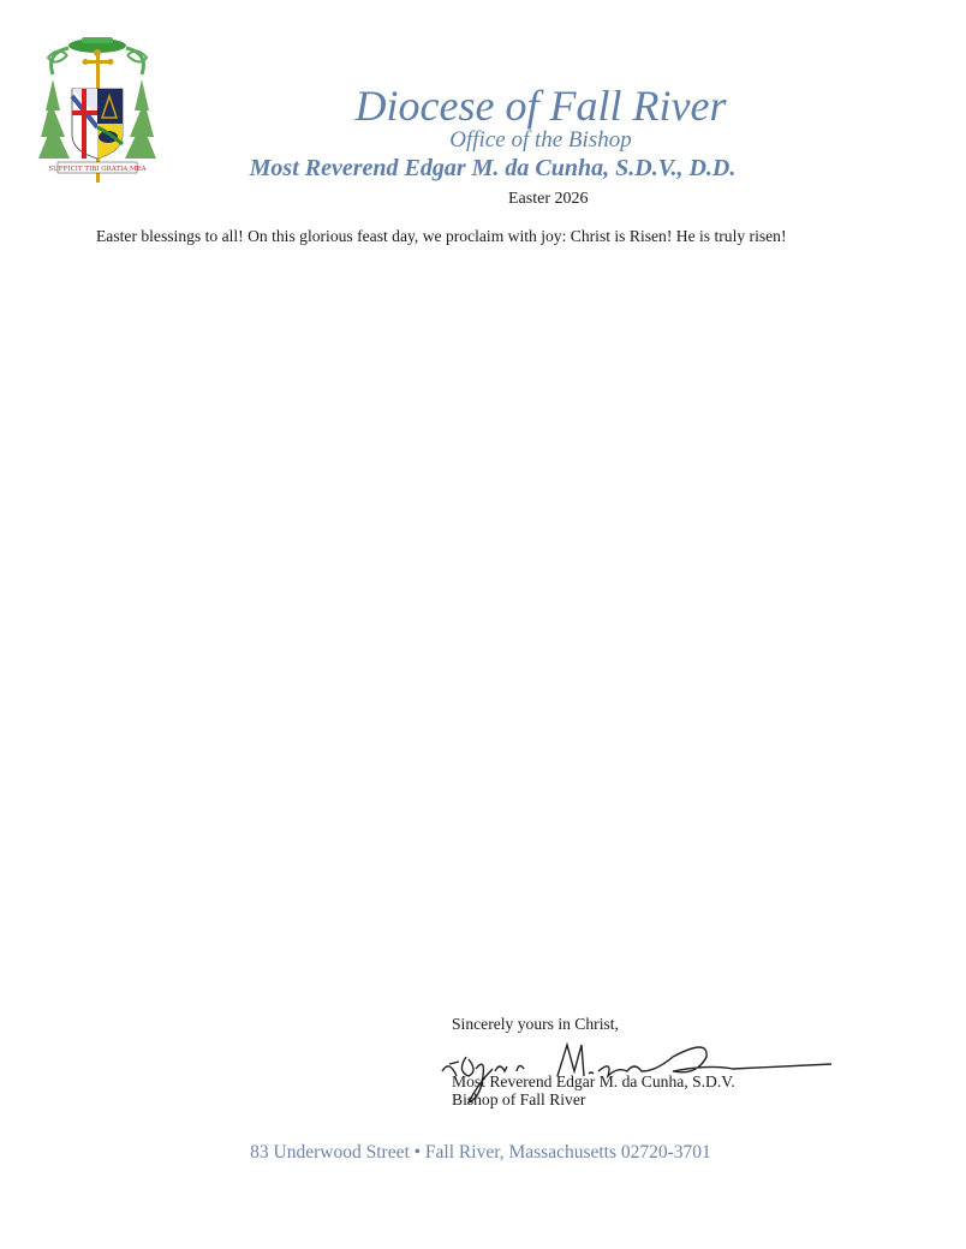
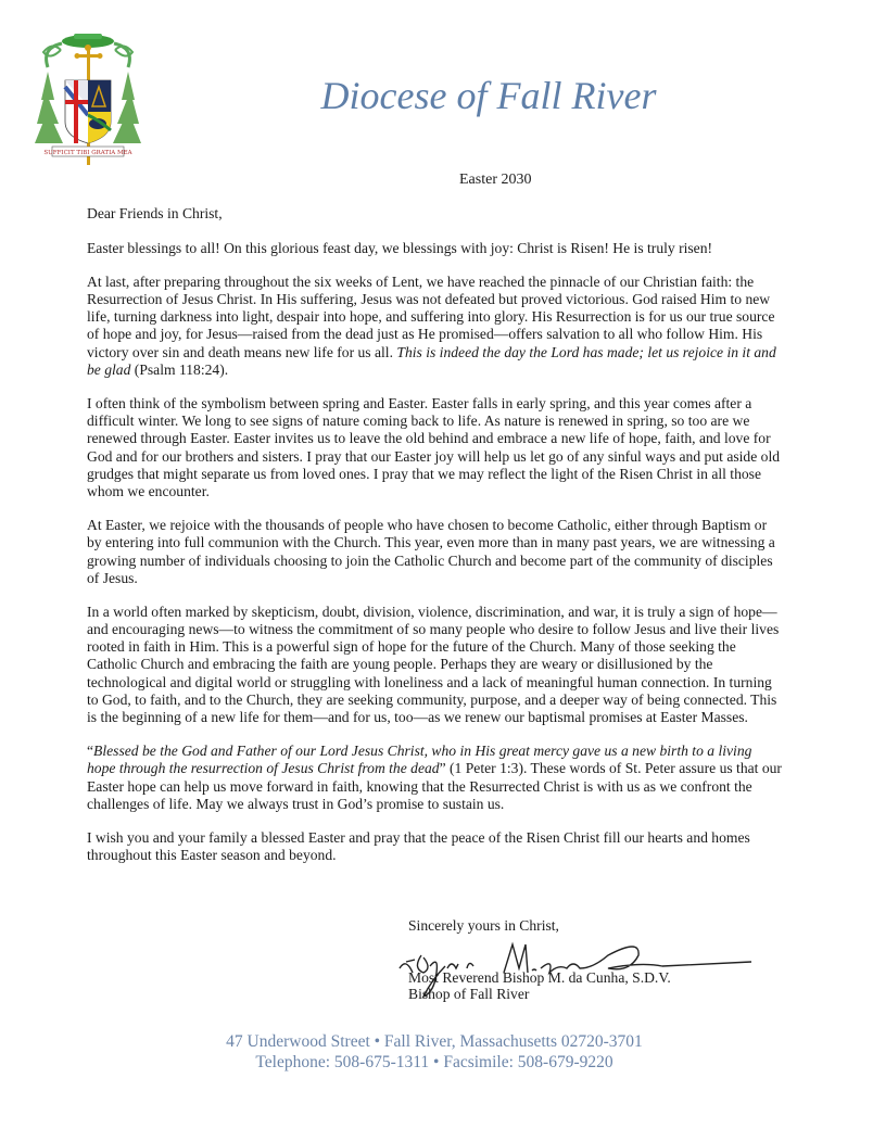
  Diocese of Fall River
- Office of the Bishop
- Most Reverend Edgar M. da Cunha, S.D.V., D.D.
- Easter 2026
+ Easter 2030
+ Dear Friends in Christ,
- Easter blessings to all! On this glorious feast day, we proclaim with joy: Christ is Risen! He is truly risen!
+ Easter blessings to all! On this glorious feast day, we blessings with joy: Christ is Risen! He is truly risen!
+ At last, after preparing throughout the six weeks of Lent, we have reached the pinnacle of our Christian faith: the Resurrection of Jesus Christ. In His suffering, Jesus was not defeated but proved victorious. God raised Him to new life, turning darkness into light, despair into hope, and suffering into glory. His Resurrection is for us our true source of hope and joy, for Jesus—raised from the dead just as He promised—offers salvation to all who follow Him. His victory over sin and death means new life for us all. This is indeed the day the Lord has made; let us rejoice in it and be glad (Psalm 118:24).
+ I often think of the symbolism between spring and Easter. Easter falls in early spring, and this year comes after a difficult winter. We long to see signs of nature coming back to life. As nature is renewed in spring, so too are we renewed through Easter. Easter invites us to leave the old behind and embrace a new life of hope, faith, and love for God and for our brothers and sisters. I pray that our Easter joy will help us let go of any sinful ways and put aside old grudges that might separate us from loved ones. I pray that we may reflect the light of the Risen Christ in all those whom we encounter.
+ At Easter, we rejoice with the thousands of people who have chosen to become Catholic, either through Baptism or by entering into full communion with the Church. This year, even more than in many past years, we are witnessing a growing number of individuals choosing to join the Catholic Church and become part of the community of disciples of Jesus.
+ In a world often marked by skepticism, doubt, division, violence, discrimination, and war, it is truly a sign of hope—and encouraging news—to witness the commitment of so many people who desire to follow Jesus and live their lives rooted in faith in Him. This is a powerful sign of hope for the future of the Church. Many of those seeking the Catholic Church and embracing the faith are young people. Perhaps they are weary or disillusioned by the technological and digital world or struggling with loneliness and a lack of meaningful human connection. In turning to God, to faith, and to the Church, they are seeking community, purpose, and a deeper way of being connected. This is the beginning of a new life for them—and for us, too—as we renew our baptismal promises at Easter Masses.
+ “Blessed be the God and Father of our Lord Jesus Christ, who in His great mercy gave us a new birth to a living hope through the resurrection of Jesus Christ from the dead” (1 Peter 1:3). These words of St. Peter assure us that our Easter hope can help us move forward in faith, knowing that the Resurrected Christ is with us as we confront the challenges of life. May we always trust in God’s promise to sustain us.
+ I wish you and your family a blessed Easter and pray that the peace of the Risen Christ fill our hearts and homes throughout this Easter season and beyond.
  Sincerely yours in Christ,
- Most Reverend Edgar M. da Cunha, S.D.V.
+ Most Reverend Bishop M. da Cunha, S.D.V.
  Bishop of Fall River
- 83 Underwood Street • Fall River, Massachusetts 02720-3701
+ 47 Underwood Street • Fall River, Massachusetts 02720-3701
+ Telephone: 508-675-1311 • Facsimile: 508-679-9220
